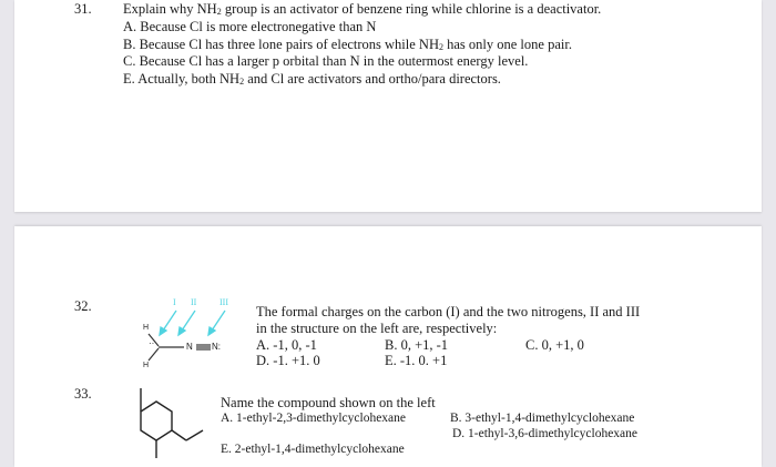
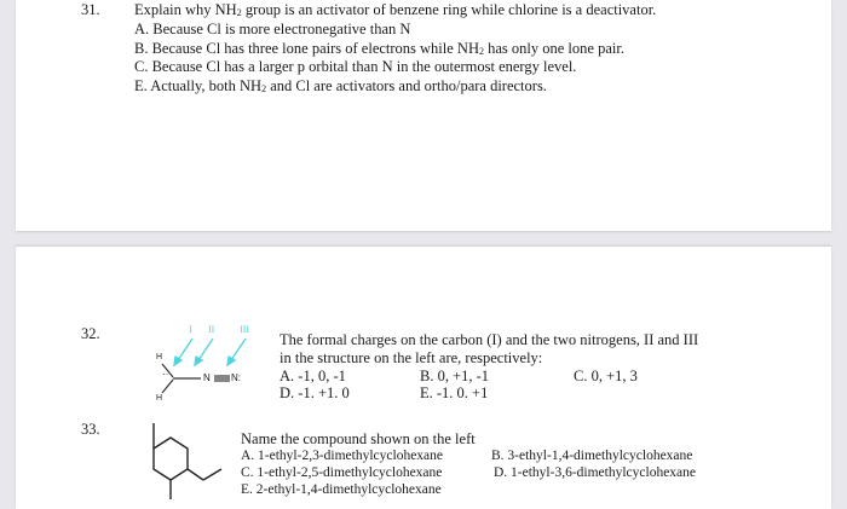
  31.
  Explain why NH2 group is an activator of benzene ring while chlorine is a deactivator.
  A. Because Cl is more electronegative than N
  B. Because Cl has three lone pairs of electrons while NH2 has only one lone pair.
  C. Because Cl has a larger p orbital than N in the outermost energy level.
  E. Actually, both NH2 and Cl are activators and ortho/para directors.
  32.
  I
  II
  III
  ··
  N
  N:
  The formal charges on the carbon (I) and the two nitrogens, II and III
  in the structure on the left are, respectively:
  A. -1, 0, -1
  B. 0, +1, -1
- C. 0, +1, 0
+ C. 0, +1, 3
  D. -1. +1. 0
  E. -1. 0. +1
  33.
  Name the compound shown on the left
  A. 1-ethyl-2,3-dimethylcyclohexane
  B. 3-ethyl-1,4-dimethylcyclohexane
+ C. 1-ethyl-2,5-dimethylcyclohexane
  D. 1-ethyl-3,6-dimethylcyclohexane
  E. 2-ethyl-1,4-dimethylcyclohexane
